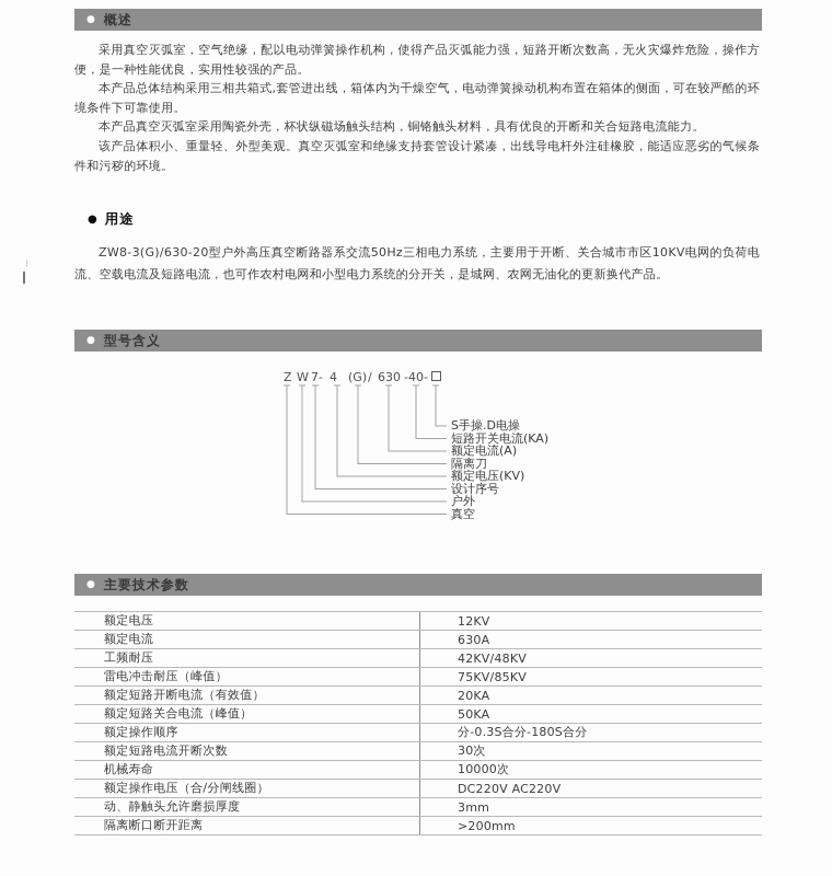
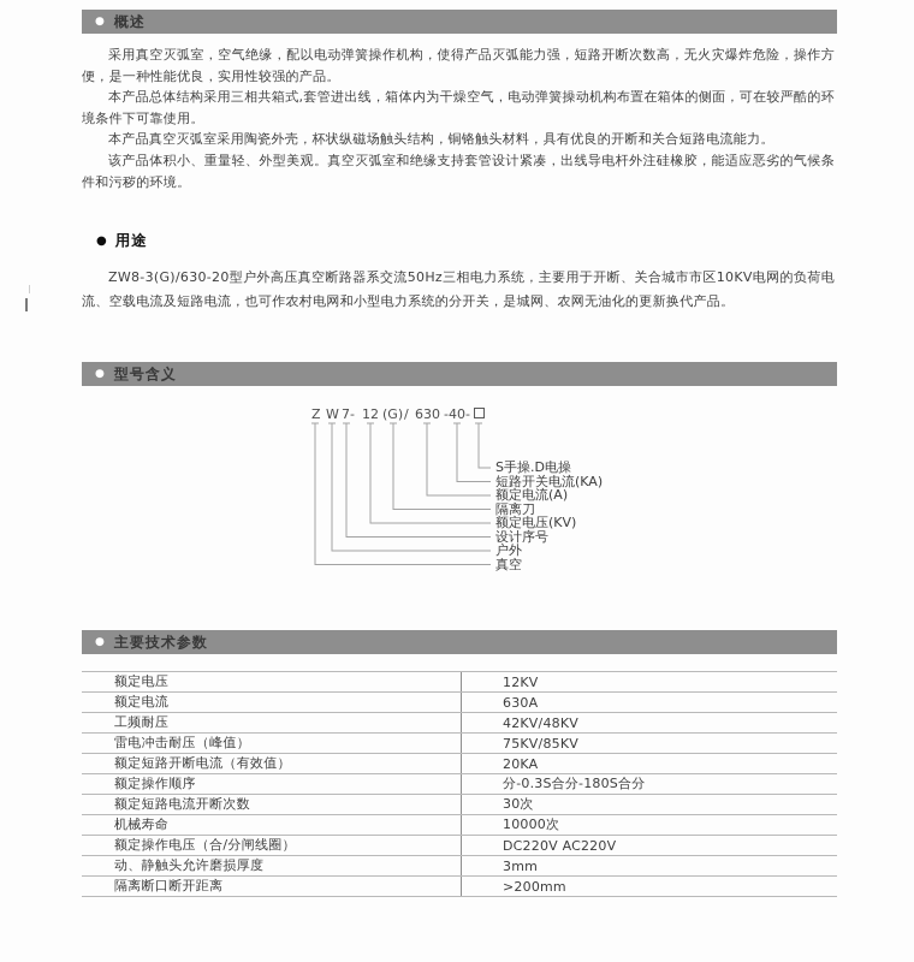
  ●
  概述
  采用真空灭弧室，空气绝缘，配以电动弹簧操作机构，使得产品灭弧能力强，短路开断次数高，无火灾爆炸危险，操作方便，是一种性能优良，实用性较强的产品。
  本产品总体结构采用三相共箱式,套管进出线，箱体内为干燥空气，电动弹簧操动机构布置在箱体的侧面，可在较严酷的环境条件下可靠使用。
  本产品真空灭弧室采用陶瓷外壳，杯状纵磁场触头结构，铜铬触头材料，具有优良的开断和关合短路电流能力。
  该产品体积小、重量轻、外型美观。真空灭弧室和绝缘支持套管设计紧凑，出线导电杆外注硅橡胶，能适应恶劣的气候条件和污秽的环境。
  ●
  用途
  ZW8-3(G)/630-20型户外高压真空断路器系交流50Hz三相电力系统，主要用于开断、关合城市市区10KV电网的负荷电流、空载电流及短路电流，也可作农村电网和小型电力系统的分开关，是城网、农网无油化的更新换代产品。
  ●
  型号含义
  Z
  W
  7
  -
- 4
+ 12
  (G)
  /
  630
  -40-
  S手操.D电操
  短路开关电流(KA)
  额定电流(A)
  隔离刀
  额定电压(KV)
  设计序号
  户外
  真空
  ●
  主要技术参数
  额定电压
  12KV
  额定电流
  630A
  工频耐压
  42KV/48KV
  雷电冲击耐压（峰值）
  75KV/85KV
  额定短路开断电流（有效值）
  20KA
- 额定短路关合电流（峰值）
- 50KA
  额定操作顺序
  分-0.3S合分-180S合分
  额定短路电流开断次数
  30次
  机械寿命
  10000次
  额定操作电压（合/分闸线圈）
  DC220V AC220V
  动、静触头允许磨损厚度
  3mm
  隔离断口断开距离
  >200mm
